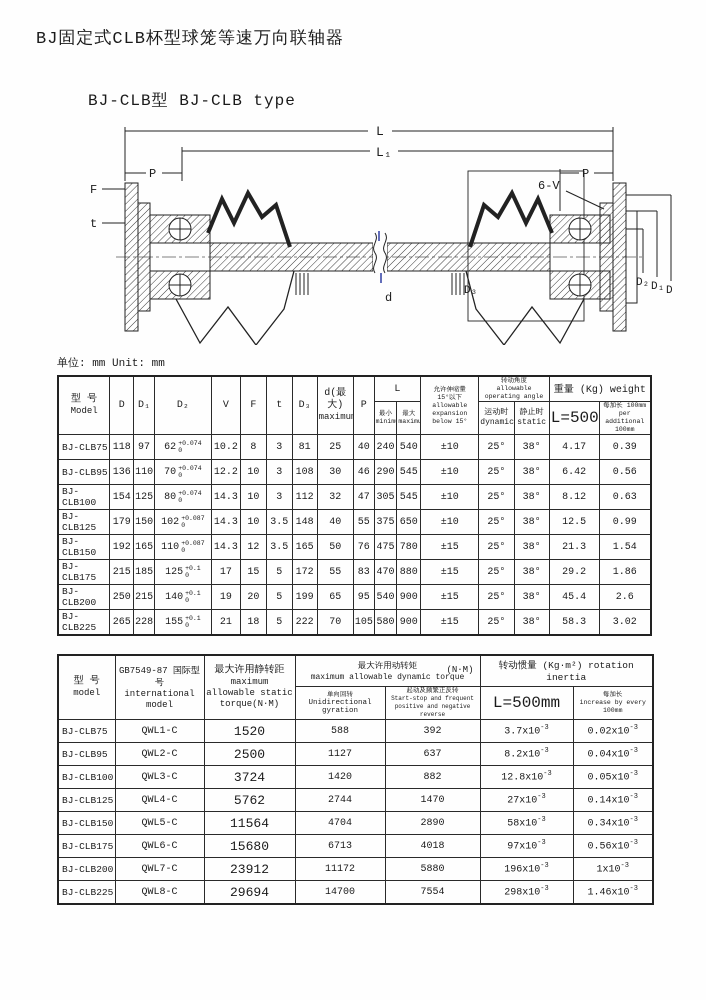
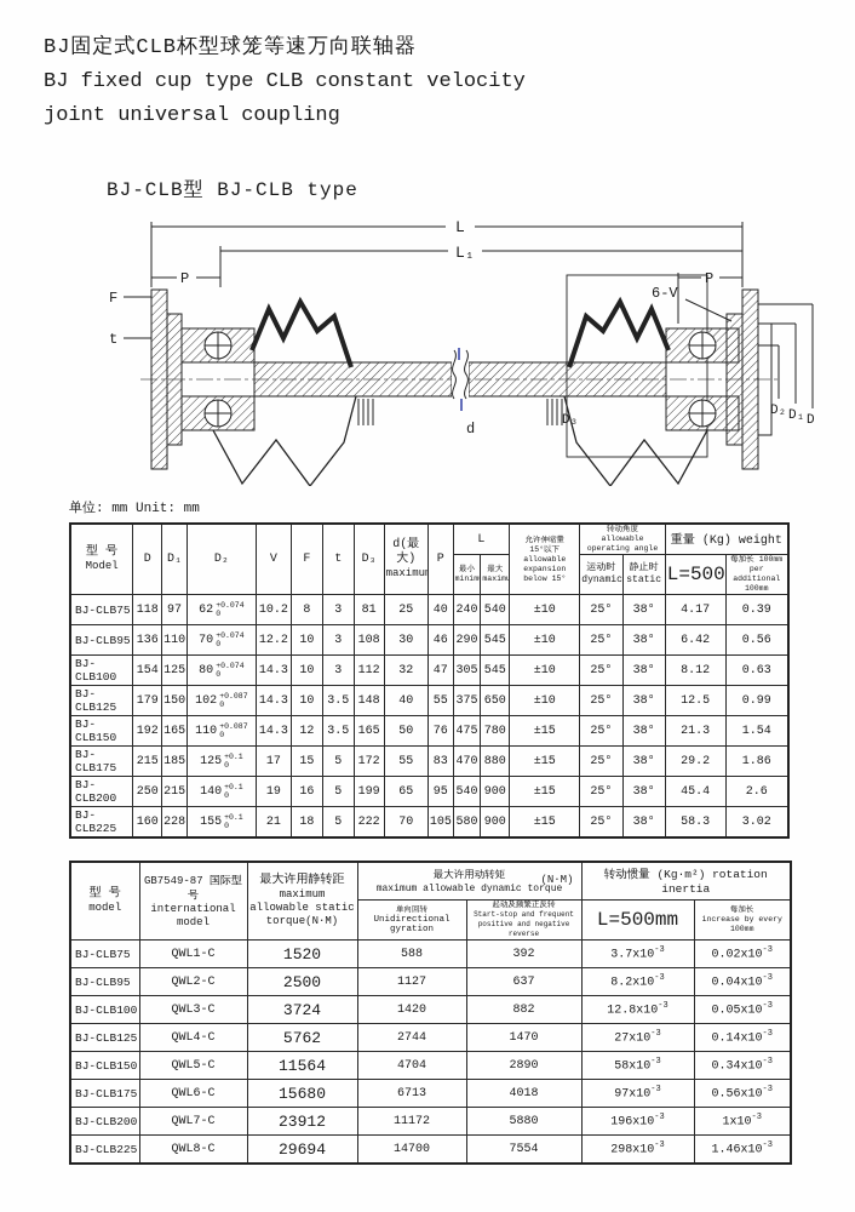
  BJ固定式CLB杯型球笼等速万向联轴器
+ BJ fixed cup type CLB constant velocity
+ joint universal coupling
  BJ-CLB型 BJ-CLB type
  L
  L₁
  P
  P
  F
  t
  6-V
  d
  D₃
  D₂
  D₁
  D
  单位: mm Unit: mm
  BJ-CLB75	118	97	62	10.2	8	3	81	25	40	240	540	±10	25°	38°	4.17	0.39
  BJ-CLB95	136	110	70	12.2	10	3	108	30	46	290	545	±10	25°	38°	6.42	0.56
  BJ-CLB100	154	125	80	14.3	10	3	112	32	47	305	545	±10	25°	38°	8.12	0.63
  BJ-CLB125	179	150	102	14.3	10	3.5	148	40	55	375	650	±10	25°	38°	12.5	0.99
  BJ-CLB150	192	165	110	14.3	12	3.5	165	50	76	475	780	±15	25°	38°	21.3	1.54
  BJ-CLB175	215	185	125	17	15	5	172	55	83	470	880	±15	25°	38°	29.2	1.86
- BJ-CLB200	250	215	140	19	20	5	199	65	95	540	900	±15	25°	38°	45.4	2.6
+ BJ-CLB200	250	215	140	19	16	5	199	65	95	540	900	±15	25°	38°	45.4	2.6
- BJ-CLB225	265	228	155	21	18	5	222	70	105	580	900	±15	25°	38°	58.3	3.02
+ BJ-CLB225	160	228	155	21	18	5	222	70	105	580	900	±15	25°	38°	58.3	3.02
  型 号 model	GB7549-87 国际型号 international model	最大许用静转距 maximum allowable static torque(N·M)	最大许用动转矩 maximum allowable dynamic torque (N·M)	转动惯量 (Kg·m²) rotation inertia
  BJ-CLB75	QWL1-C	1520	588	392	3.7x10-3	0.02x10-3
  BJ-CLB95	QWL2-C	2500	1127	637	8.2x10-3	0.04x10-3
  BJ-CLB100	QWL3-C	3724	1420	882	12.8x10-3	0.05x10-3
  BJ-CLB125	QWL4-C	5762	2744	1470	27x10-3	0.14x10-3
  BJ-CLB150	QWL5-C	11564	4704	2890	58x10-3	0.34x10-3
  BJ-CLB175	QWL6-C	15680	6713	4018	97x10-3	0.56x10-3
  BJ-CLB200	QWL7-C	23912	11172	5880	196x10-3	1x10-3
  BJ-CLB225	QWL8-C	29694	14700	7554	298x10-3	1.46x10-3
